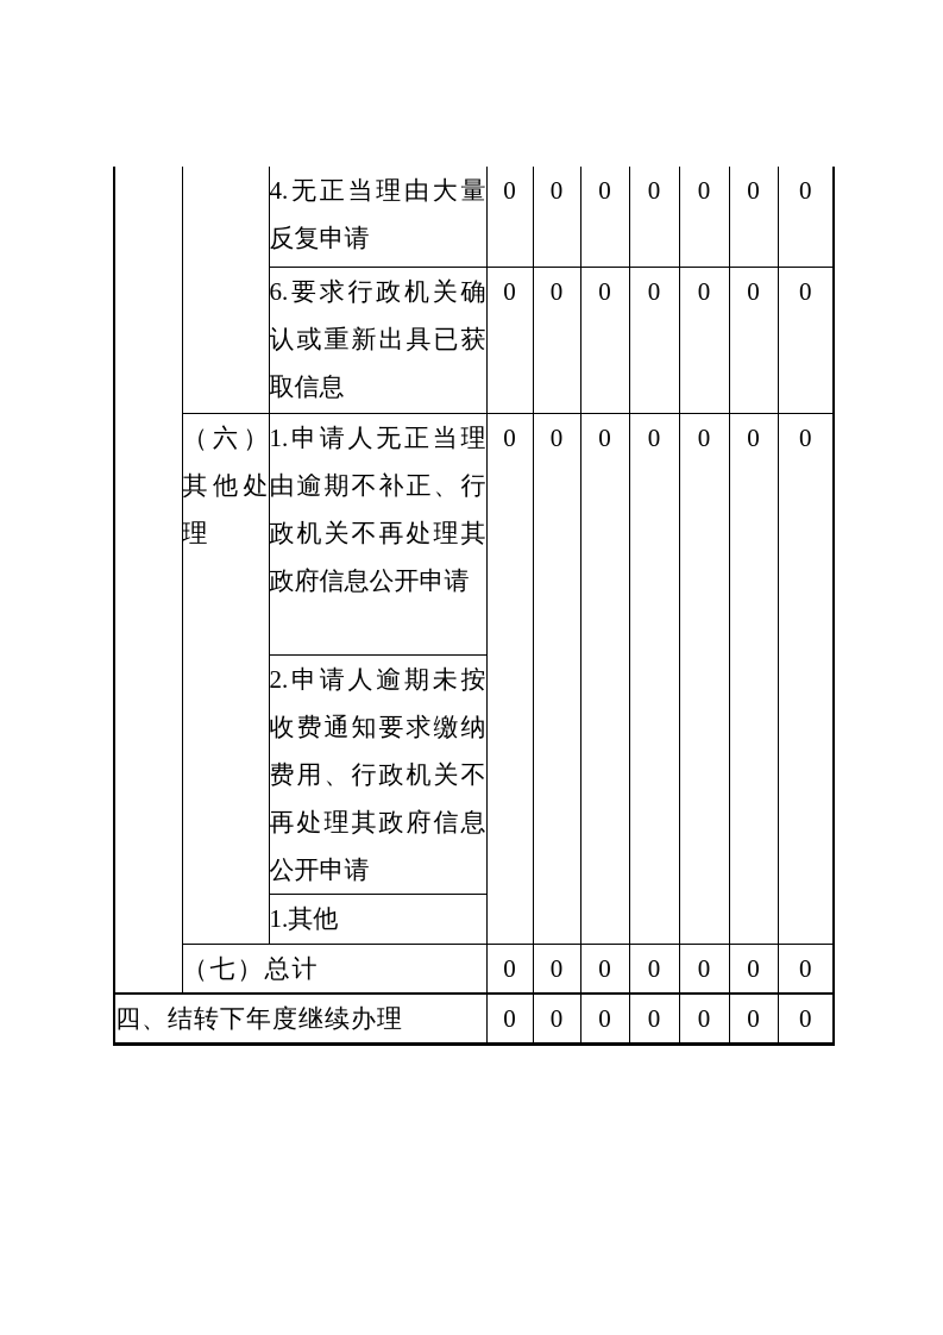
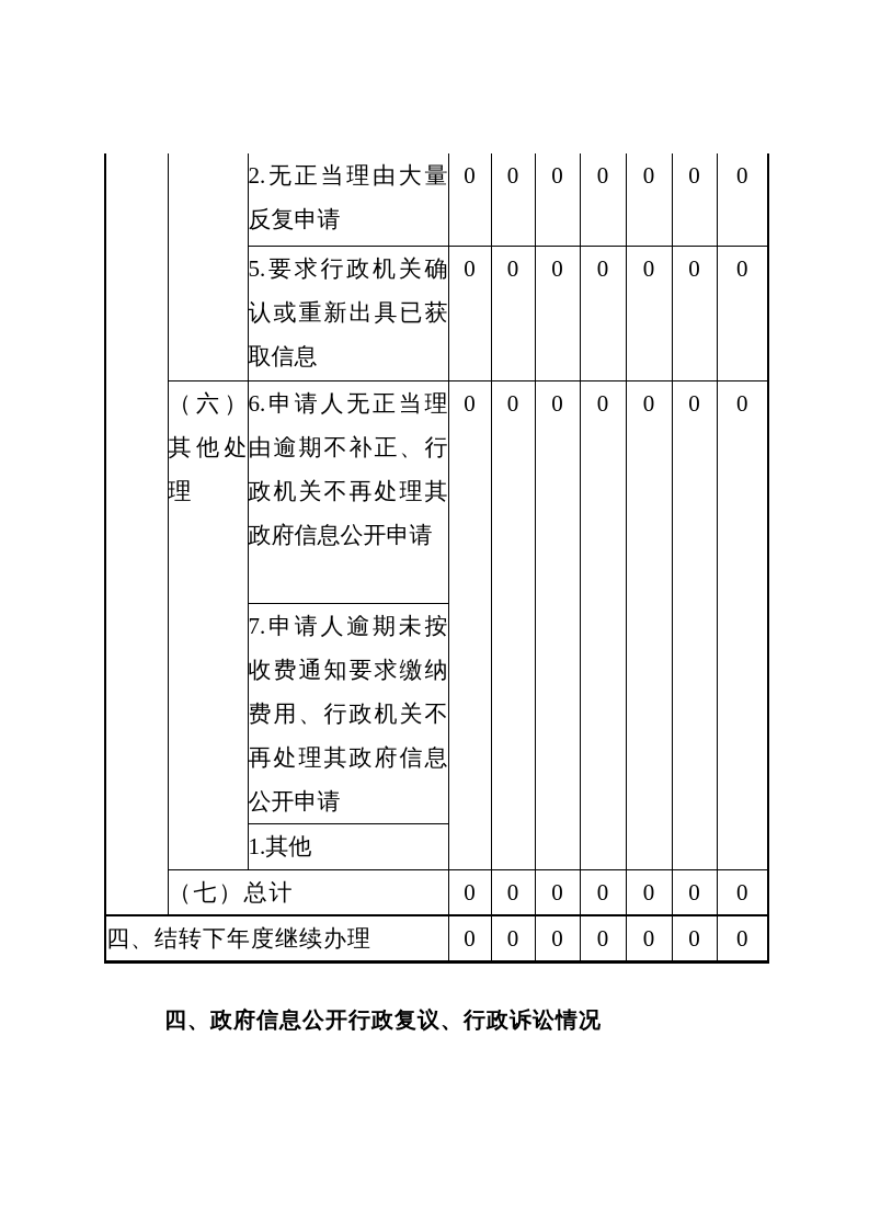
- 		4.无正当理由大量反复申请	0	0	0	0	0	0	0
+ 		2.无正当理由大量反复申请	0	0	0	0	0	0	0
- 6.要求行政机关确认或重新出具已获取信息	0	0	0	0	0	0	0
+ 5.要求行政机关确认或重新出具已获取信息	0	0	0	0	0	0	0
- （六）其他处理	1.申请人无正当理由逾期不补正、行政机关不再处理其政府信息公开申请	0	0	0	0	0	0	0
+ （六）其他处理	6.申请人无正当理由逾期不补正、行政机关不再处理其政府信息公开申请	0	0	0	0	0	0	0
- 2.申请人逾期未按收费通知要求缴纳费用、行政机关不再处理其政府信息公开申请
+ 7.申请人逾期未按收费通知要求缴纳费用、行政机关不再处理其政府信息公开申请
  1.其他
  （七）总计	0	0	0	0	0	0	0
  四、结转下年度继续办理	0	0	0	0	0	0	0
+ 四、政府信息公开行政复议、行政诉讼情况
